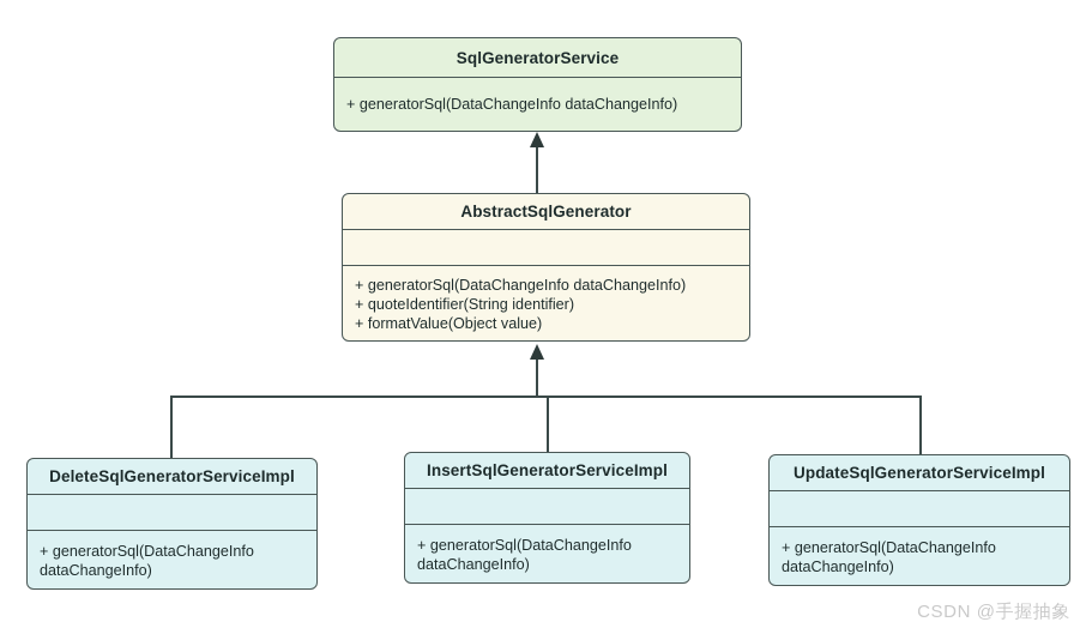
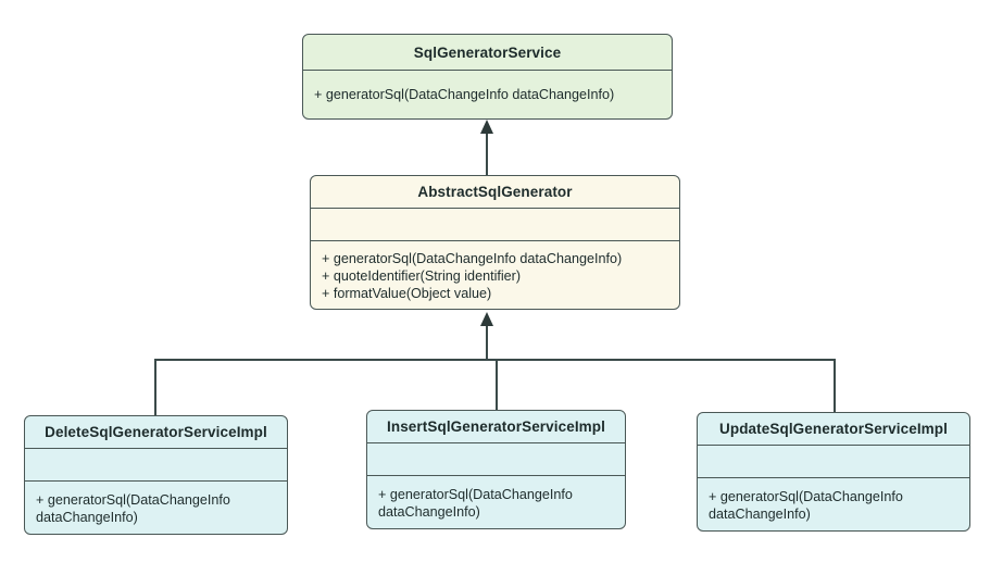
  SqlGeneratorService
  + generatorSql(DataChangeInfo dataChangeInfo)
  AbstractSqlGenerator
  + generatorSql(DataChangeInfo dataChangeInfo)
  + quoteIdentifier(String identifier)
  + formatValue(Object value)
  DeleteSqlGeneratorServiceImpl
  + generatorSql(DataChangeInfo
  dataChangeInfo)
  InsertSqlGeneratorServiceImpl
  + generatorSql(DataChangeInfo
  dataChangeInfo)
  UpdateSqlGeneratorServiceImpl
  + generatorSql(DataChangeInfo
  dataChangeInfo)
- CSDN @手握抽象
